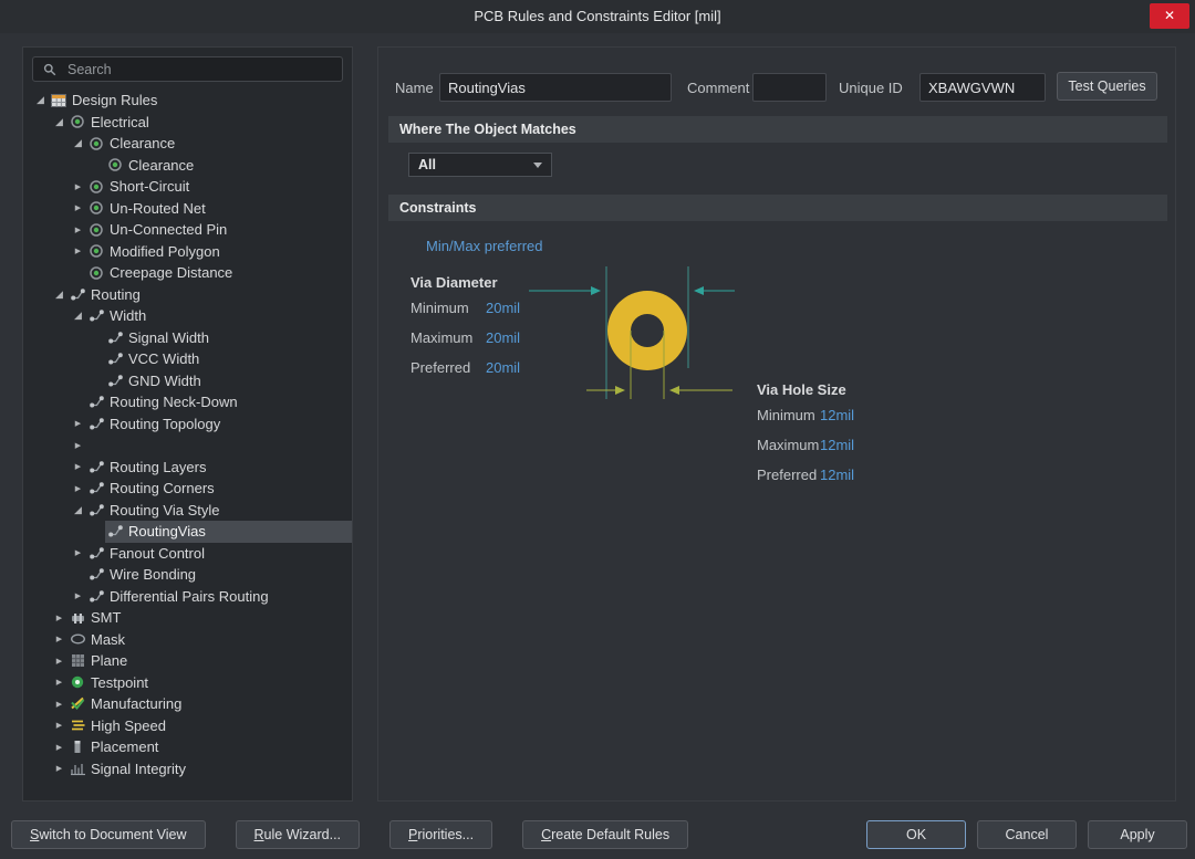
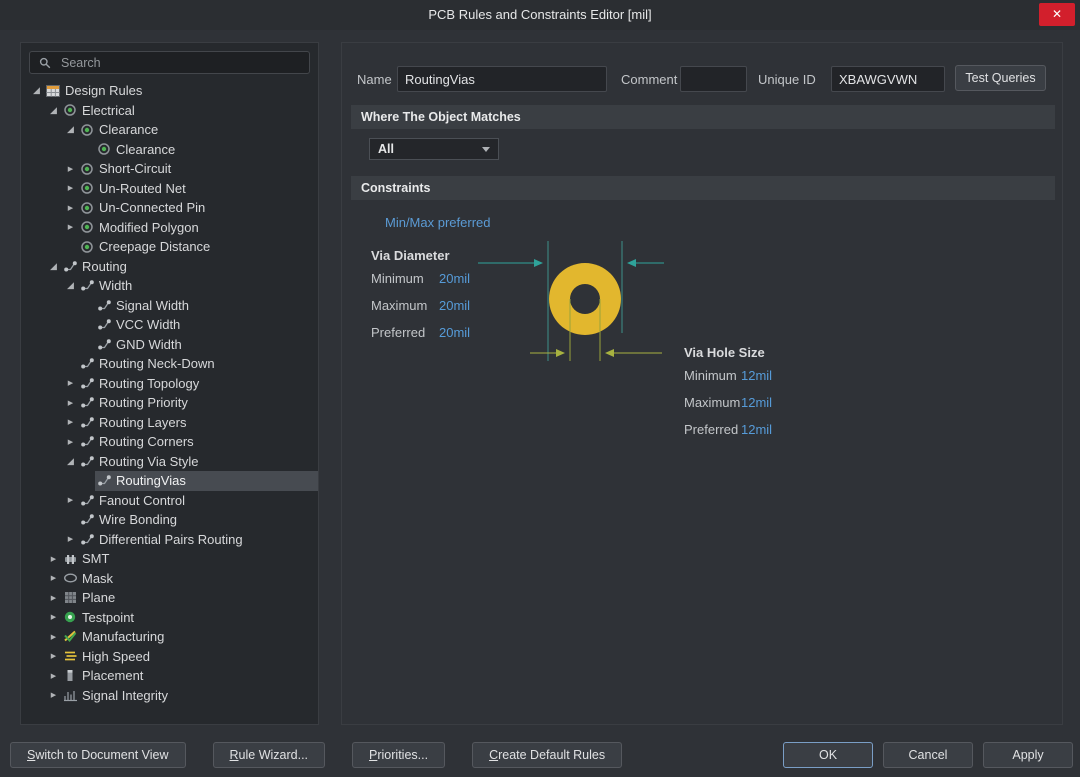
  PCB Rules and Constraints Editor [mil]
  ✕
  Search
  ◢
  Design Rules
  ◢
  Electrical
  ◢
  Clearance
  Clearance
  Short-Circuit
  Un-Routed Net
  Un-Connected Pin
  Modified Polygon
  Creepage Distance
  ◢
  Routing
  ◢
  Width
  Signal Width
  VCC Width
  GND Width
  Routing Neck-Down
  Routing Topology
+ Routing Priority
  Routing Layers
  Routing Corners
  ◢
  Routing Via Style
  RoutingVias
  Fanout Control
  Wire Bonding
  Differential Pairs Routing
  SMT
  Mask
  Plane
  Testpoint
  Manufacturing
  High Speed
  Placement
  Signal Integrity
  Name
  RoutingVias
  Comment
  Unique ID
  XBAWGVWN
  Test Queries
  Where The Object Matches
  All
  Constraints
  Min/Max preferred
  Via Diameter
  Minimum
  20mil
  Maximum
  20mil
  Preferred
  20mil
  Via Hole Size
  Minimum
  12mil
  Maximum
  12mil
  Preferred
  12mil
  Switch to Document View
  Rule Wizard...
  Priorities...
  Create Default Rules
  OK
  Cancel
  Apply
